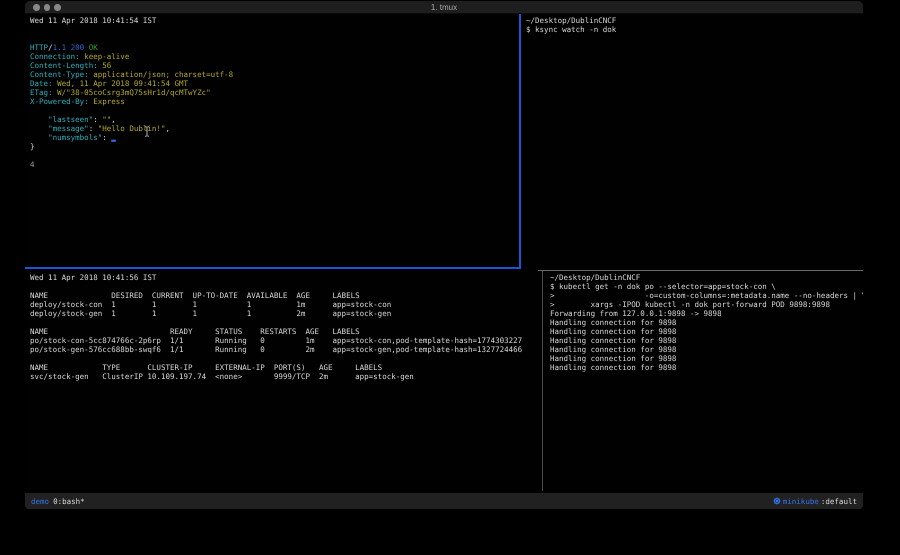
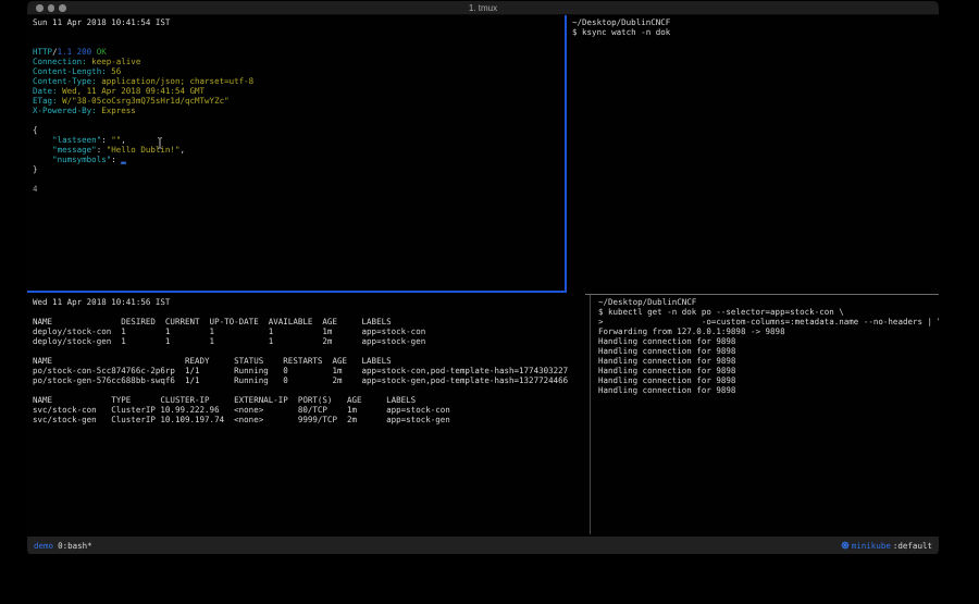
  1. tmux
- Wed 11 Apr 2018 10:41:54 IST
+ Sun 11 Apr 2018 10:41:54 IST
  HTTP/1.1 200 OK
  Connection: keep-alive
  Content-Length: 56
  Content-Type: application/json; charset=utf-8
  Date: Wed, 11 Apr 2018 09:41:54 GMT
  ETag: W/"38-05coCsrg3mQ75sHr1d/qcMTwYZc"
  X-Powered-By: Express
+ {
  "lastseen": "",
  "message": "Hello Dublin!",
  "numsymbols": ▂
  }
  4
  ~/Desktop/DublinCNCF
  $ ksync watch -n dok
  Wed 11 Apr 2018 10:41:56 IST
  NAME DESIRED CURRENT UP-TO-DATE AVAILABLE AGE LABELS
  deploy/stock-con 1 1 1 1 1m app=stock-con
  deploy/stock-gen 1 1 1 1 2m app=stock-gen
  NAME READY STATUS RESTARTS AGE LABELS
  po/stock-con-5cc874766c-2p6rp 1/1 Running 0 1m app=stock-con,pod-template-hash=1774303227
  po/stock-gen-576cc688bb-swqf6 1/1 Running 0 2m app=stock-gen,pod-template-hash=1327724466
  NAME TYPE CLUSTER-IP EXTERNAL-IP PORT(S) AGE LABELS
+ svc/stock-con ClusterIP 10.99.222.96 <none> 80/TCP 1m app=stock-con
  svc/stock-gen ClusterIP 10.109.197.74 <none> 9999/TCP 2m app=stock-gen
  ~/Desktop/DublinCNCF
  $ kubectl get -n dok po --selector=app=stock-con \
  > -o=custom-columns=:metadata.name --no-headers |
- > xargs -IPOD kubectl -n dok port-forward POD 9898:9898
  Forwarding from 127.0.0.1:9898 -> 9898
  Handling connection for 9898
  Handling connection for 9898
  Handling connection for 9898
  Handling connection for 9898
  Handling connection for 9898
  Handling connection for 9898
  demo
  0:bash*
  minikube
  :default
